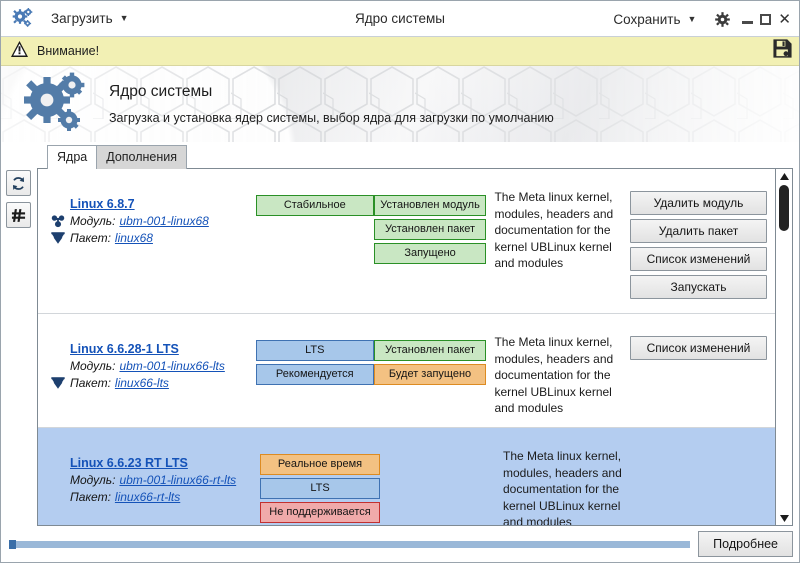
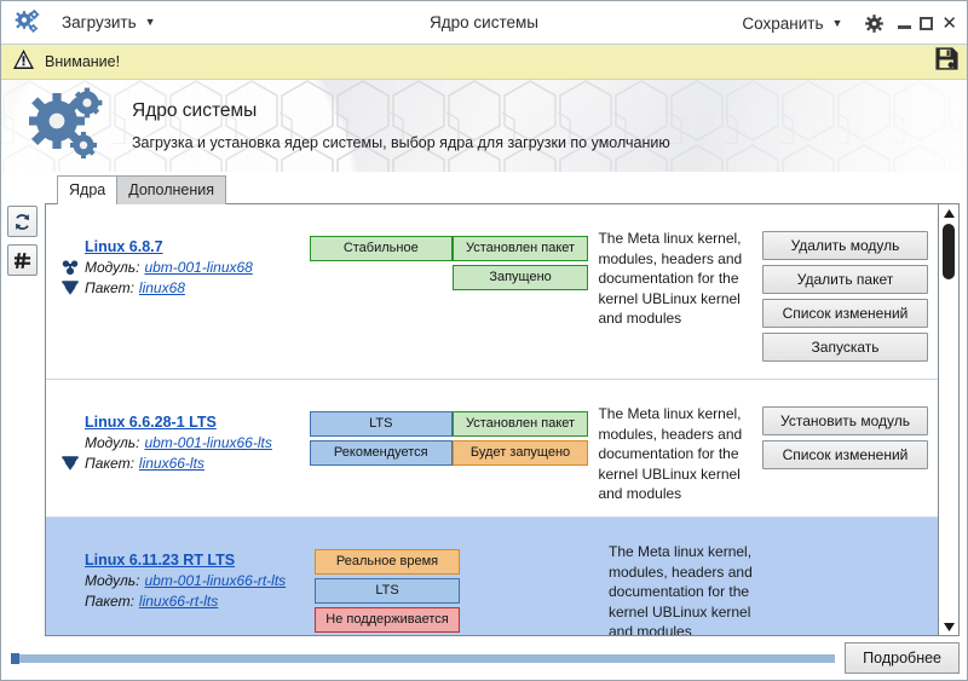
  Загрузить
  ▼
  Ядро системы
  Сохранить
  ▼
  ✕
  Внимание!
  Ядро системы
  Загрузка и установка ядер системы, выбор ядра для загрузки по умолчанию
  Ядра
  Дополнения
  Linux 6.8.7
  Модуль:
  ubm-001-linux68
  Пакет:
  linux68
  Стабильное
- Установлен модуль
  Установлен пакет
  Запущено
  The Meta linux kernel, modules, headers and documentation for the kernel UBLinux kernel and modules
  Удалить модуль
  Удалить пакет
  Список изменений
  Запускать
  Linux 6.6.28-1 LTS
  Модуль:
  ubm-001-linux66-lts
  Пакет:
  linux66-lts
  LTS
  Рекомендуется
  Установлен пакет
  Будет запущено
  The Meta linux kernel, modules, headers and documentation for the kernel UBLinux kernel and modules
+ Установить модуль
  Список изменений
- Linux 6.6.23 RT LTS
+ Linux 6.11.23 RT LTS
  Модуль:
  ubm-001-linux66-rt-lts
  Пакет:
  linux66-rt-lts
  Реальное время
  LTS
  Не поддерживается
  The Meta linux kernel, modules, headers and documentation for the kernel UBLinux kernel and modules
  Подробнее
